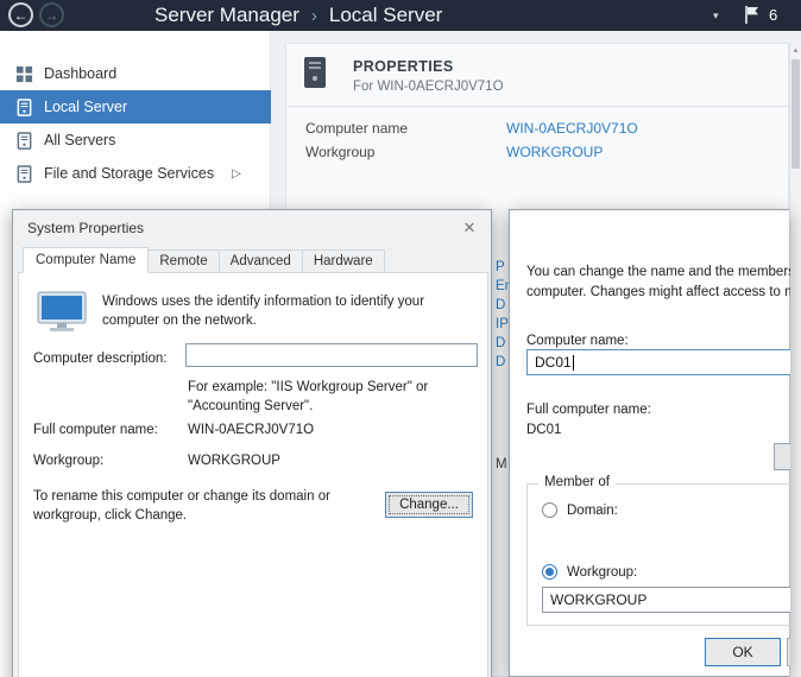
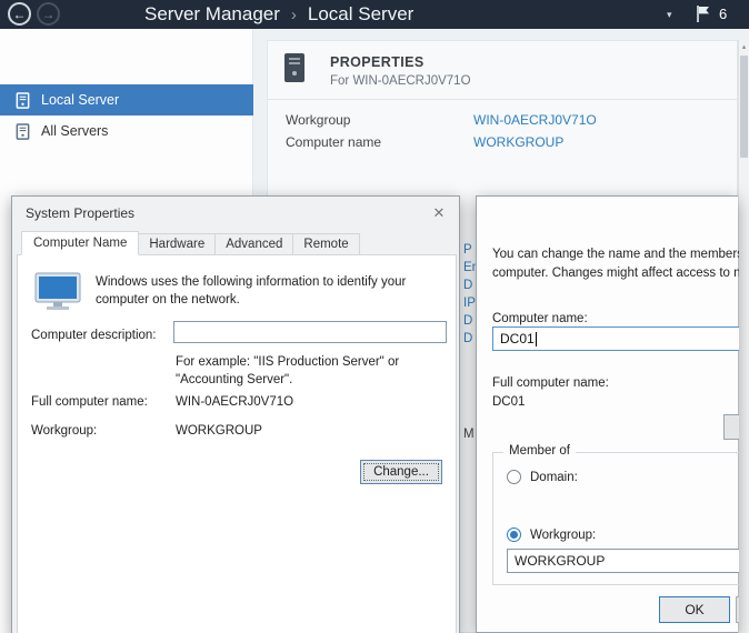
  ←
  →
  Server Manager
  ›
  Local Server
  ▾
  6
- Dashboard
  Local Server
  All Servers
- File and Storage Services
- ▷
  PROPERTIES
  For WIN-0AECRJ0V71O
- Computer name
+ Workgroup
  WIN-0AECRJ0V71O
- Workgroup
+ Computer name
  WORKGROUP
  P
  D
  IP
  D
  D
  M
  System Properties
  ✕
  Computer Name
- Remote
+ Hardware
  Advanced
- Hardware
+ Remote
- Windows uses the identify information to identify your computer on the network.
+ Windows uses the following information to identify your computer on the network.
  Computer description:
- For example: "IIS Workgroup Server" or "Accounting Server".
+ For example: "IIS Production Server" or "Accounting Server".
  Full computer name:
  WIN-0AECRJ0V71O
  Workgroup:
  WORKGROUP
- To rename this computer or change its domain or workgroup, click Change.
  Change...
  You can change the name and the member
  computer. Changes might affect access to n
  Computer name:
  DC01
  Full computer name:
  DC01
  Member of
  Domain:
  Workgroup:
  WORKGROUP
  OK
